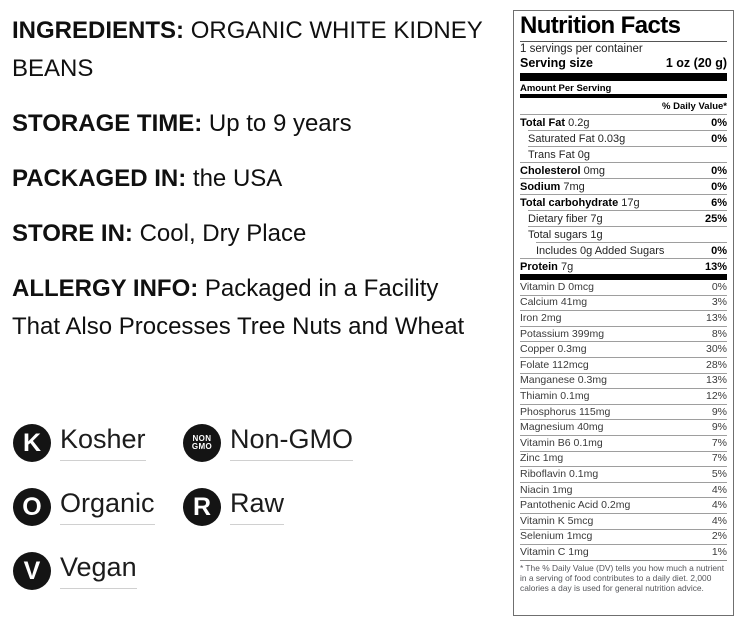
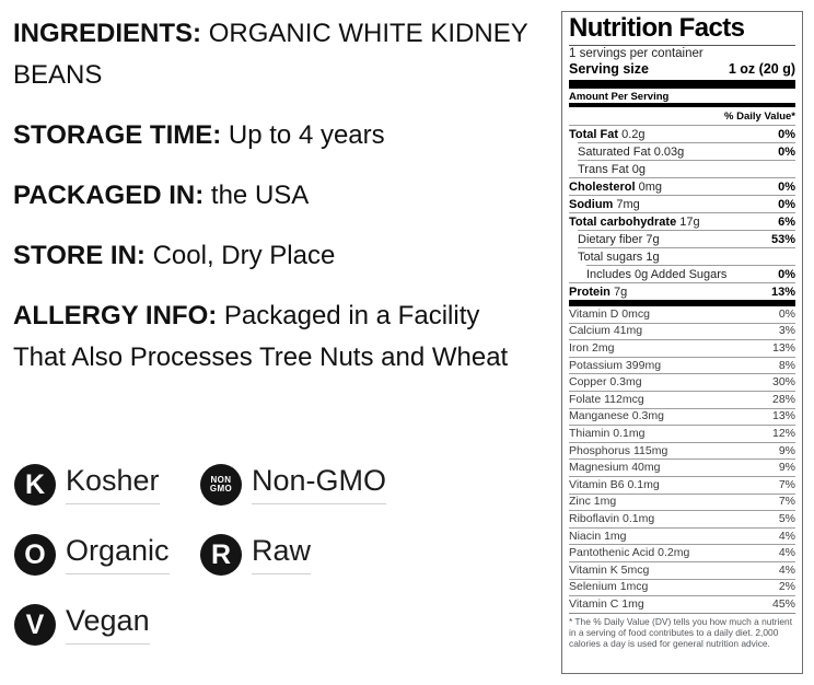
  INGREDIENTS: ORGANIC WHITE KIDNEY BEANS
- STORAGE TIME: Up to 9 years
+ STORAGE TIME: Up to 4 years
  PACKAGED IN: the USA
  STORE IN: Cool, Dry Place
  ALLERGY INFO: Packaged in a Facility That Also Processes Tree Nuts and Wheat
  K
  Kosher
  NON GMO
  Non-GMO
  O
  Organic
  R
  Raw
  V
  Vegan
  Nutrition Facts
  1 servings per container
  Serving size
  1 oz (20 g)
  Amount Per Serving
  % Daily Value*
  Total Fat 0.2g
  0%
  Saturated Fat 0.03g
  0%
  Trans Fat 0g
  Cholesterol 0mg
  0%
  Sodium 7mg
  0%
  Total carbohydrate 17g
  6%
  Dietary fiber 7g
- 25%
+ 53%
  Total sugars 1g
  Includes 0g Added Sugars
  0%
  Protein 7g
  13%
  Vitamin D 0mcg
  0%
  Calcium 41mg
  3%
  Iron 2mg
  13%
  Potassium 399mg
  8%
  Copper 0.3mg
  30%
  Folate 112mcg
  28%
  Manganese 0.3mg
  13%
  Thiamin 0.1mg
  12%
  Phosphorus 115mg
  9%
  Magnesium 40mg
  9%
  Vitamin B6 0.1mg
  7%
  Zinc 1mg
  7%
  Riboflavin 0.1mg
  5%
  Niacin 1mg
  4%
  Pantothenic Acid 0.2mg
  4%
  Vitamin K 5mcg
  4%
  Selenium 1mcg
  2%
  Vitamin C 1mg
- 1%
+ 45%
  * The % Daily Value (DV) tells you how much a nutrient in a serving of food contributes to a daily diet. 2,000 calories a day is used for general nutrition advice.
